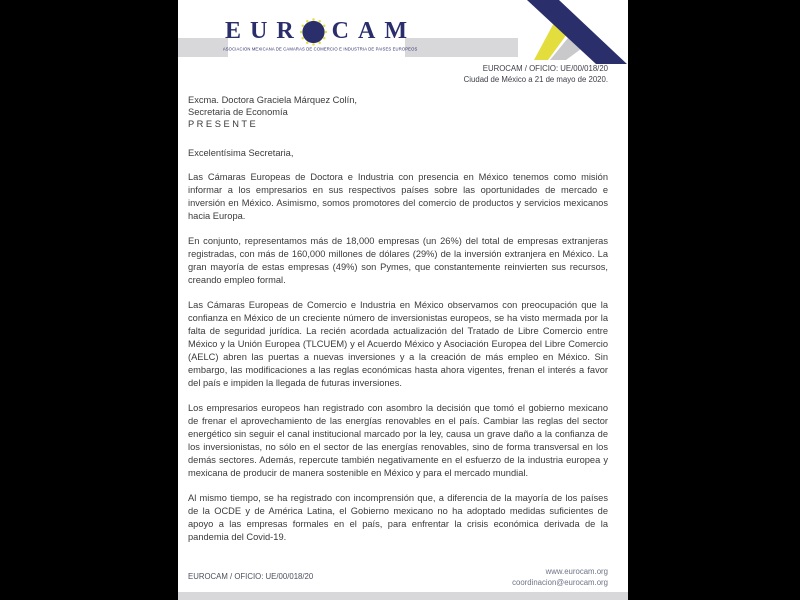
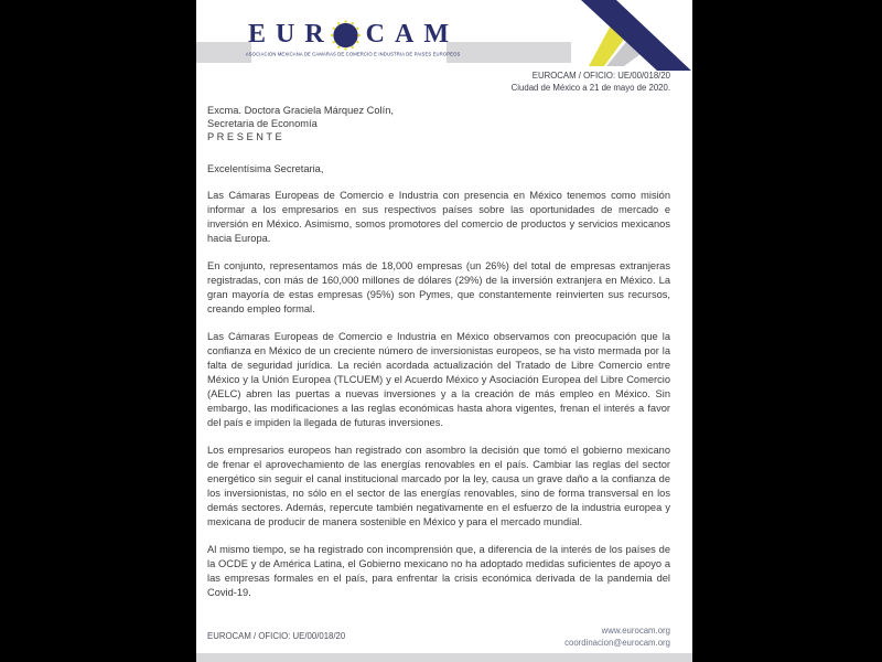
  EUR
  CAM
  EUROCAM / OFICIO: UE/00/018/20
  Ciudad de México a 21 de mayo de 2020.
  Excma. Doctora Graciela Márquez Colín,
  Secretaria de Economía
  P R E S E N T E
  Excelentísima Secretaria,
- Las Cámaras Europeas de Doctora e Industria con presencia en México tenemos como misión informar a los empresarios en sus respectivos países sobre las oportunidades de mercado e inversión en México. Asimismo, somos promotores del comercio de productos y servicios mexicanos hacia Europa.
+ Las Cámaras Europeas de Comercio e Industria con presencia en México tenemos como misión informar a los empresarios en sus respectivos países sobre las oportunidades de mercado e inversión en México. Asimismo, somos promotores del comercio de productos y servicios mexicanos hacia Europa.
- En conjunto, representamos más de 18,000 empresas (un 26%) del total de empresas extranjeras registradas, con más de 160,000 millones de dólares (29%) de la inversión extranjera en México. La gran mayoría de estas empresas (49%) son Pymes, que constantemente reinvierten sus recursos, creando empleo formal.
+ En conjunto, representamos más de 18,000 empresas (un 26%) del total de empresas extranjeras registradas, con más de 160,000 millones de dólares (29%) de la inversión extranjera en México. La gran mayoría de estas empresas (95%) son Pymes, que constantemente reinvierten sus recursos, creando empleo formal.
  Las Cámaras Europeas de Comercio e Industria en México observamos con preocupación que la confianza en México de un creciente número de inversionistas europeos, se ha visto mermada por la falta de seguridad jurídica. La recién acordada actualización del Tratado de Libre Comercio entre México y la Unión Europea (TLCUEM) y el Acuerdo México y Asociación Europea del Libre Comercio (AELC) abren las puertas a nuevas inversiones y a la creación de más empleo en México. Sin embargo, las modificaciones a las reglas económicas hasta ahora vigentes, frenan el interés a favor del país e impiden la llegada de futuras inversiones.
  Los empresarios europeos han registrado con asombro la decisión que tomó el gobierno mexicano de frenar el aprovechamiento de las energías renovables en el país. Cambiar las reglas del sector energético sin seguir el canal institucional marcado por la ley, causa un grave daño a la confianza de los inversionistas, no sólo en el sector de las energías renovables, sino de forma transversal en los demás sectores. Además, repercute también negativamente en el esfuerzo de la industria europea y mexicana de producir de manera sostenible en México y para el mercado mundial.
- Al mismo tiempo, se ha registrado con incomprensión que, a diferencia de la mayoría de los países de la OCDE y de América Latina, el Gobierno mexicano no ha adoptado medidas suficientes de apoyo a las empresas formales en el país, para enfrentar la crisis económica derivada de la pandemia del Covid-19.
+ Al mismo tiempo, se ha registrado con incomprensión que, a diferencia de la interés de los países de la OCDE y de América Latina, el Gobierno mexicano no ha adoptado medidas suficientes de apoyo a las empresas formales en el país, para enfrentar la crisis económica derivada de la pandemia del Covid-19.
  EUROCAM / OFICIO: UE/00/018/20
  www.eurocam.org
  coordinacion@eurocam.org
